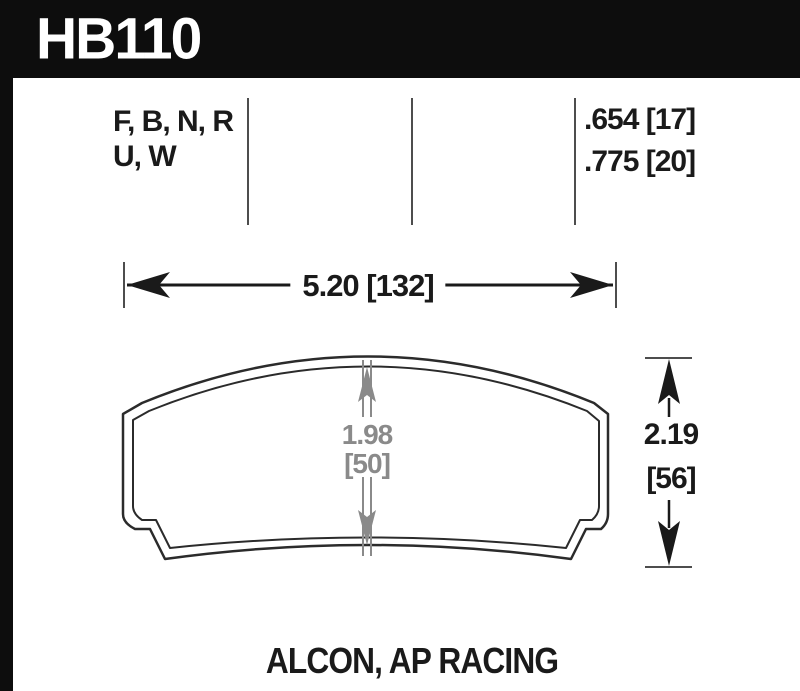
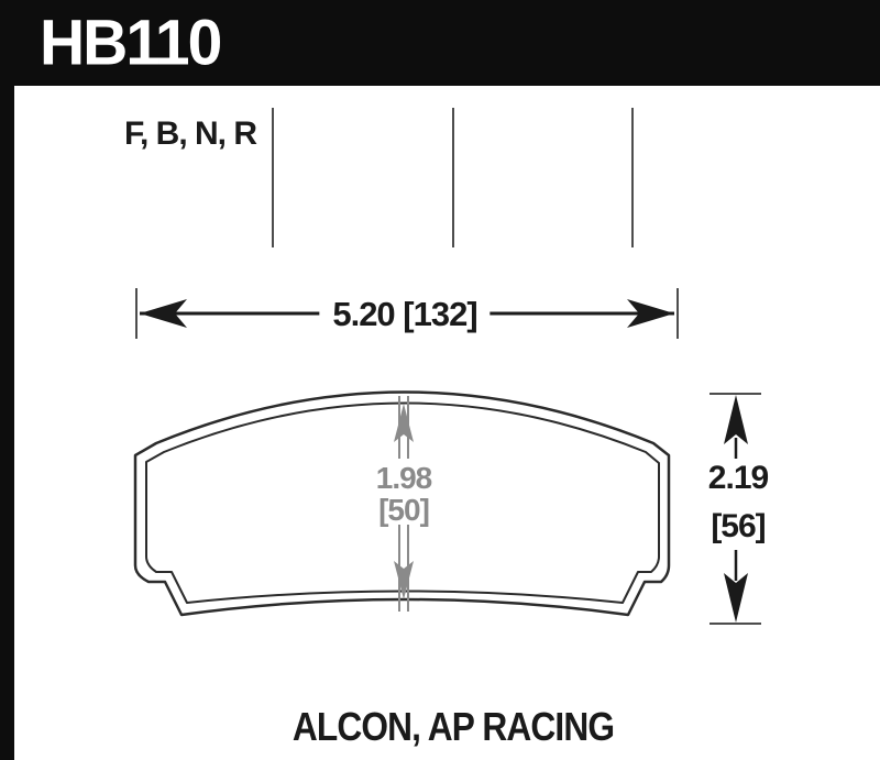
  HB110
  F, B, N, R
- U, W
- .654 [17]
- .775 [20]
  5.20 [132]
  1.98
  [50]
  2.19
  [56]
  ALCON, AP RACING
